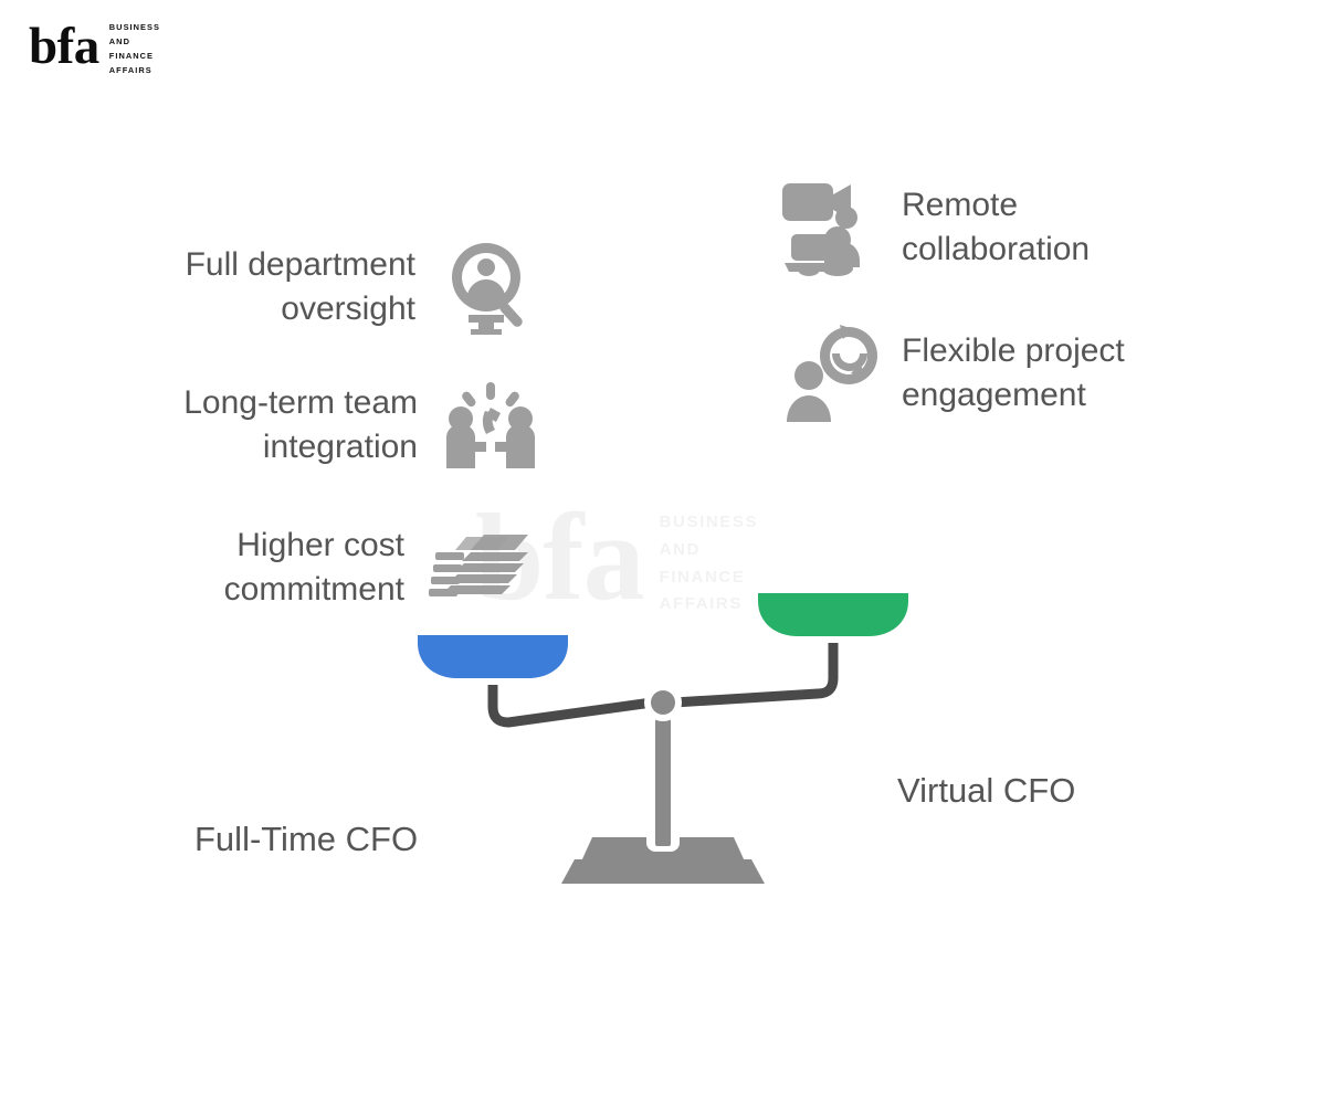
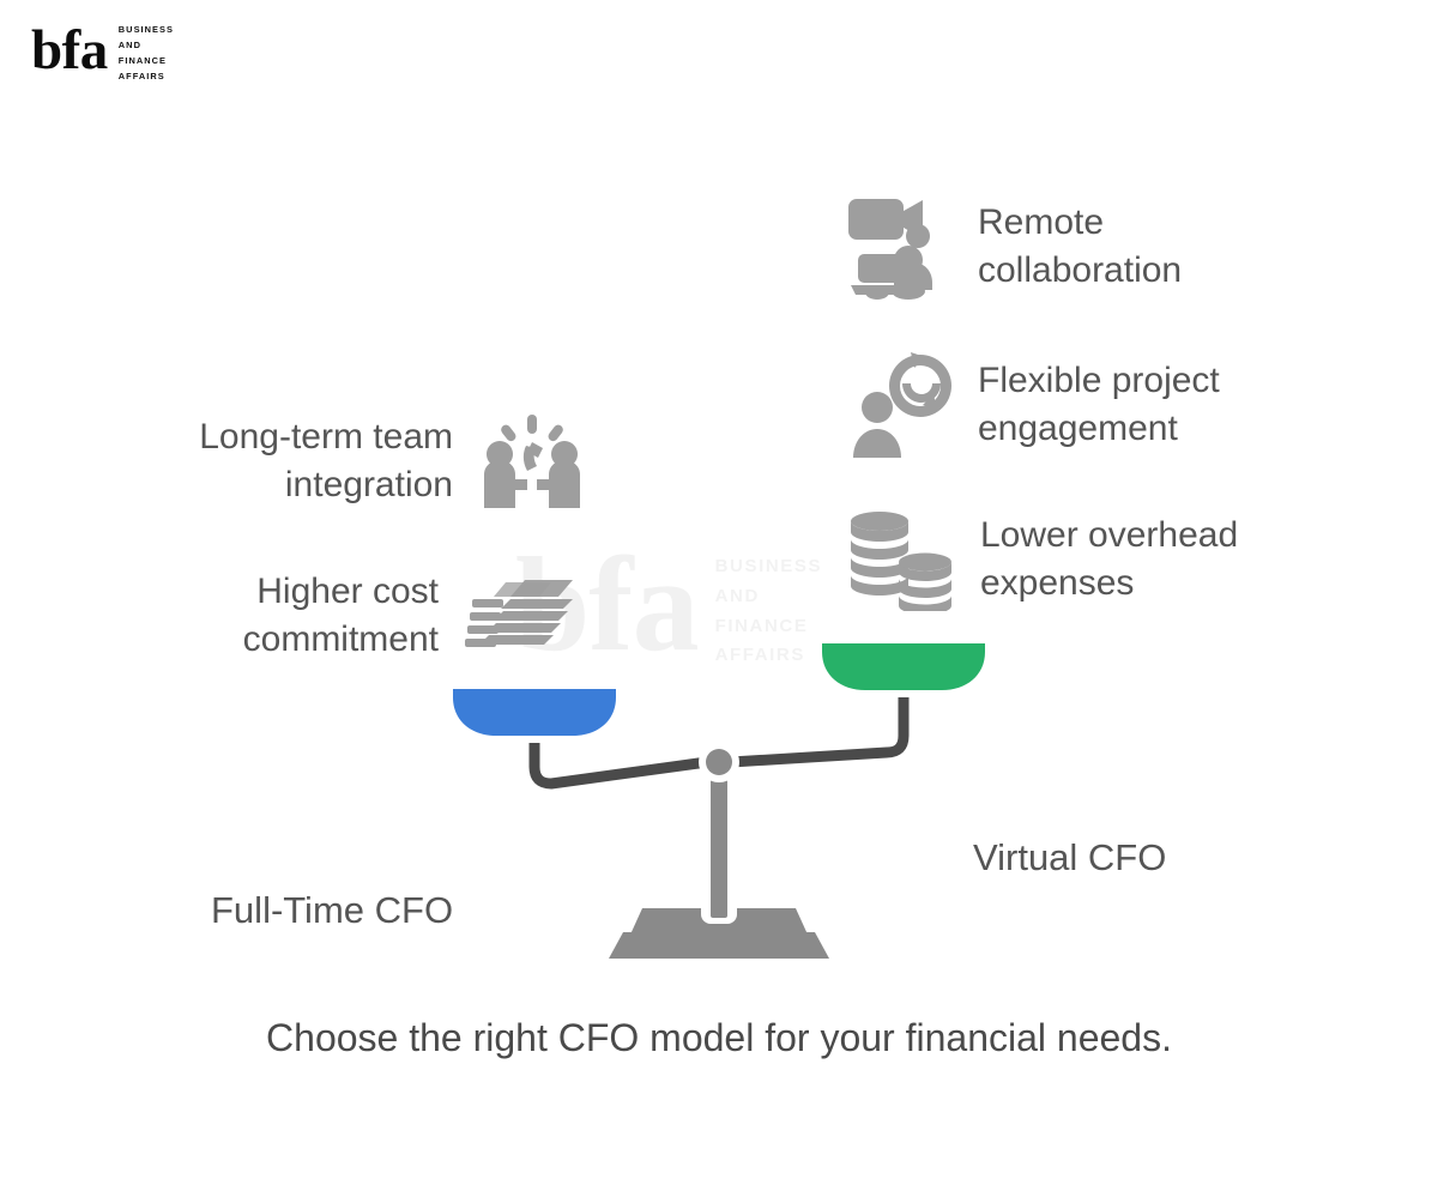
  bfa
  BUSINESS
  AND
  FINANCE
  AFFAIRS
- Full department
- oversight
  Long-term team
  integration
  Higher cost
  commitment
  Remote
  collaboration
  Flexible project
  engagement
+ Lower overhead
+ expenses
  Full-Time CFO
  Virtual CFO
+ Choose the right CFO model for your financial needs.
